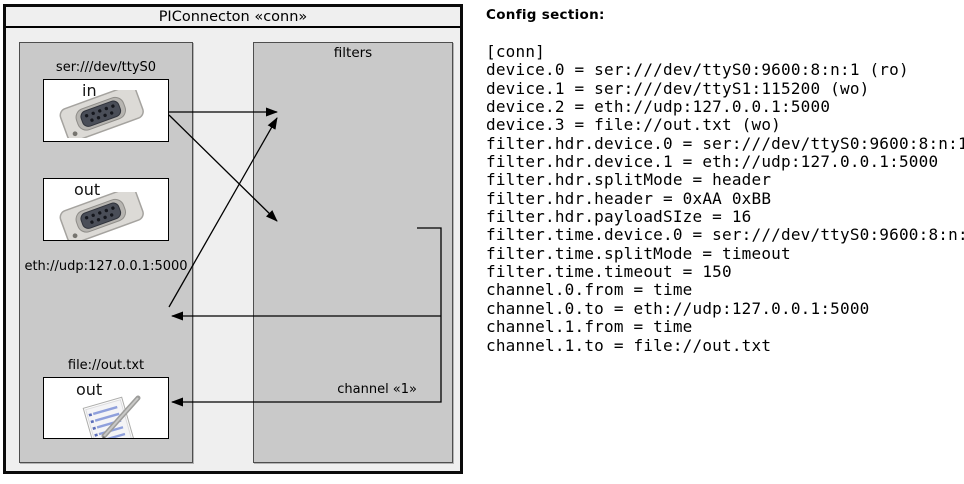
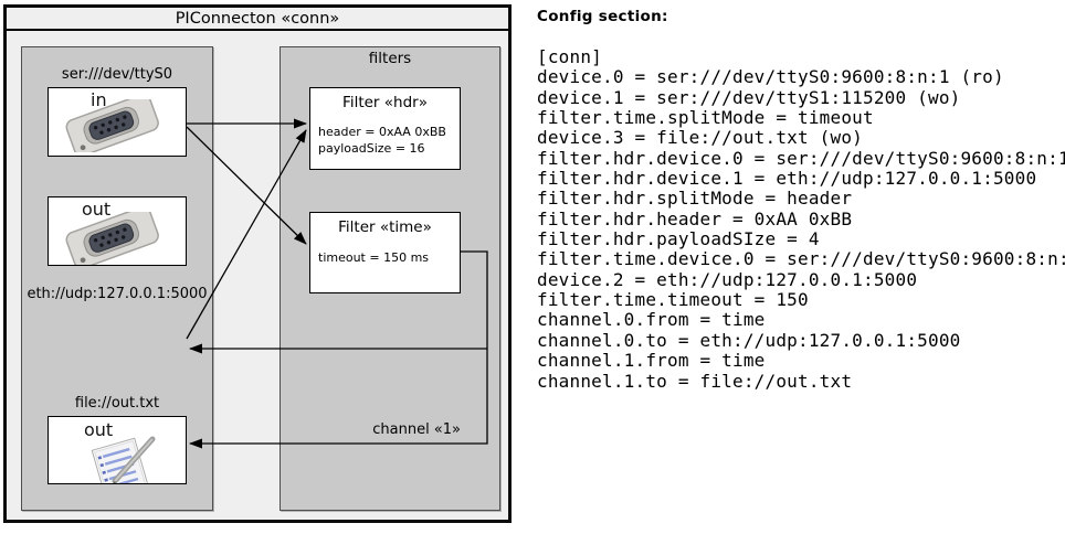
  PIConnecton «conn»
  filters
  ser:///dev/ttyS0
  in
  out
  eth://udp:127.0.0.1:5000
  file://out.txt
  out
+ Filter «hdr»
+ header = 0xAA 0xBB
+ payloadSize = 16
+ Filter «time»
+ timeout = 150 ms
  channel «1»
  Config section:
  [conn]
  device.0 = ser:///dev/ttyS0:9600:8:n:1 (ro)
  device.1 = ser:///dev/ttyS1:115200 (wo)
- device.2 = eth://udp:127.0.0.1:5000
+ filter.time.splitMode = timeout
  device.3 = file://out.txt (wo)
  filter.hdr.device.0 = ser:///dev/ttyS0:9600:8:n:1
  filter.hdr.device.1 = eth://udp:127.0.0.1:5000
  filter.hdr.splitMode = header
  filter.hdr.header = 0xAA 0xBB
- filter.hdr.payloadSIze = 16
+ filter.hdr.payloadSIze = 4
  filter.time.device.0 = ser:///dev/ttyS0:9600:8:n:
- filter.time.splitMode = timeout
+ device.2 = eth://udp:127.0.0.1:5000
  filter.time.timeout = 150
  channel.0.from = time
  channel.0.to = eth://udp:127.0.0.1:5000
  channel.1.from = time
  channel.1.to = file://out.txt
